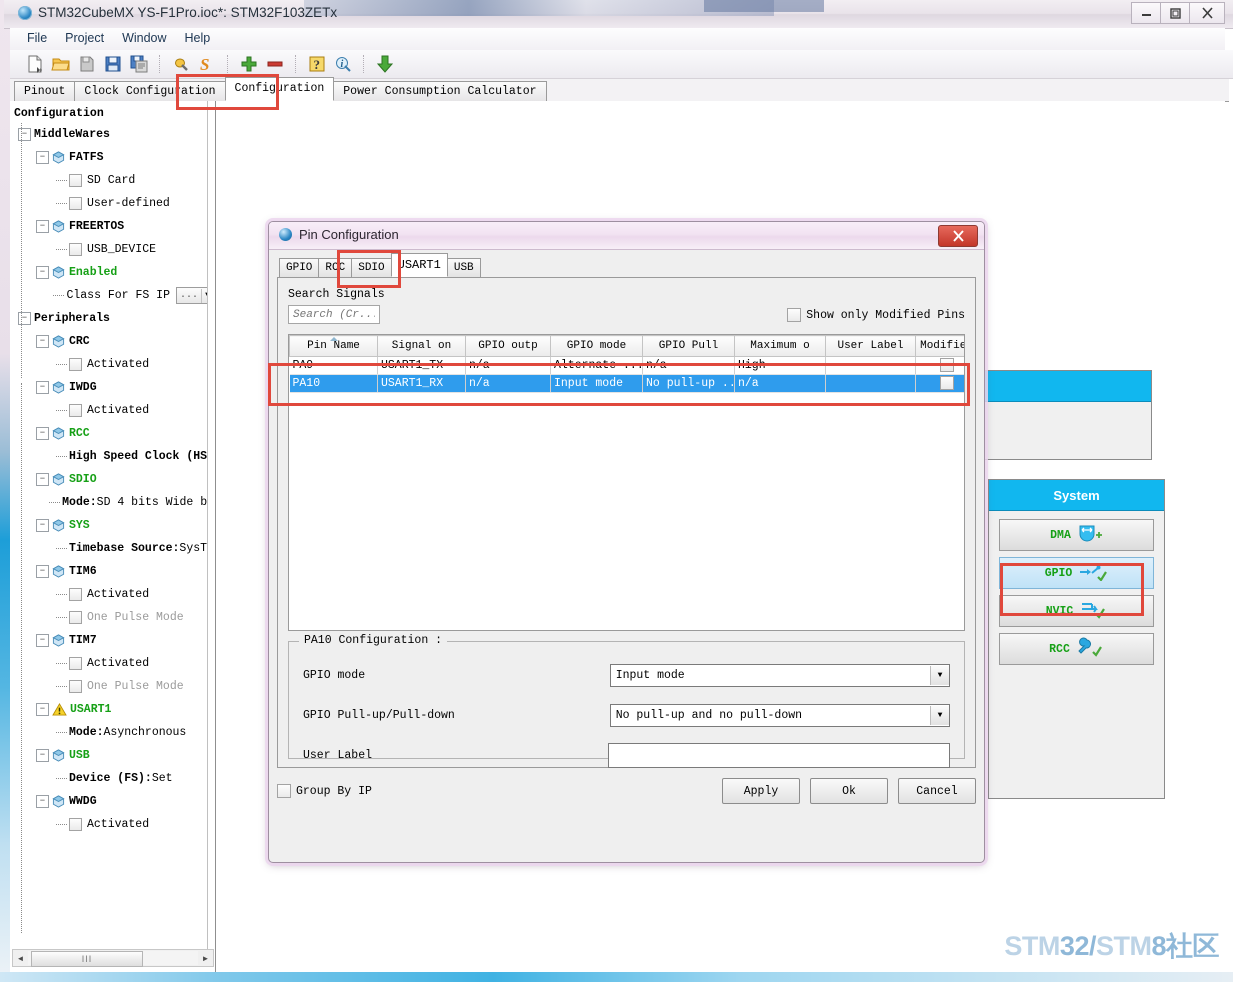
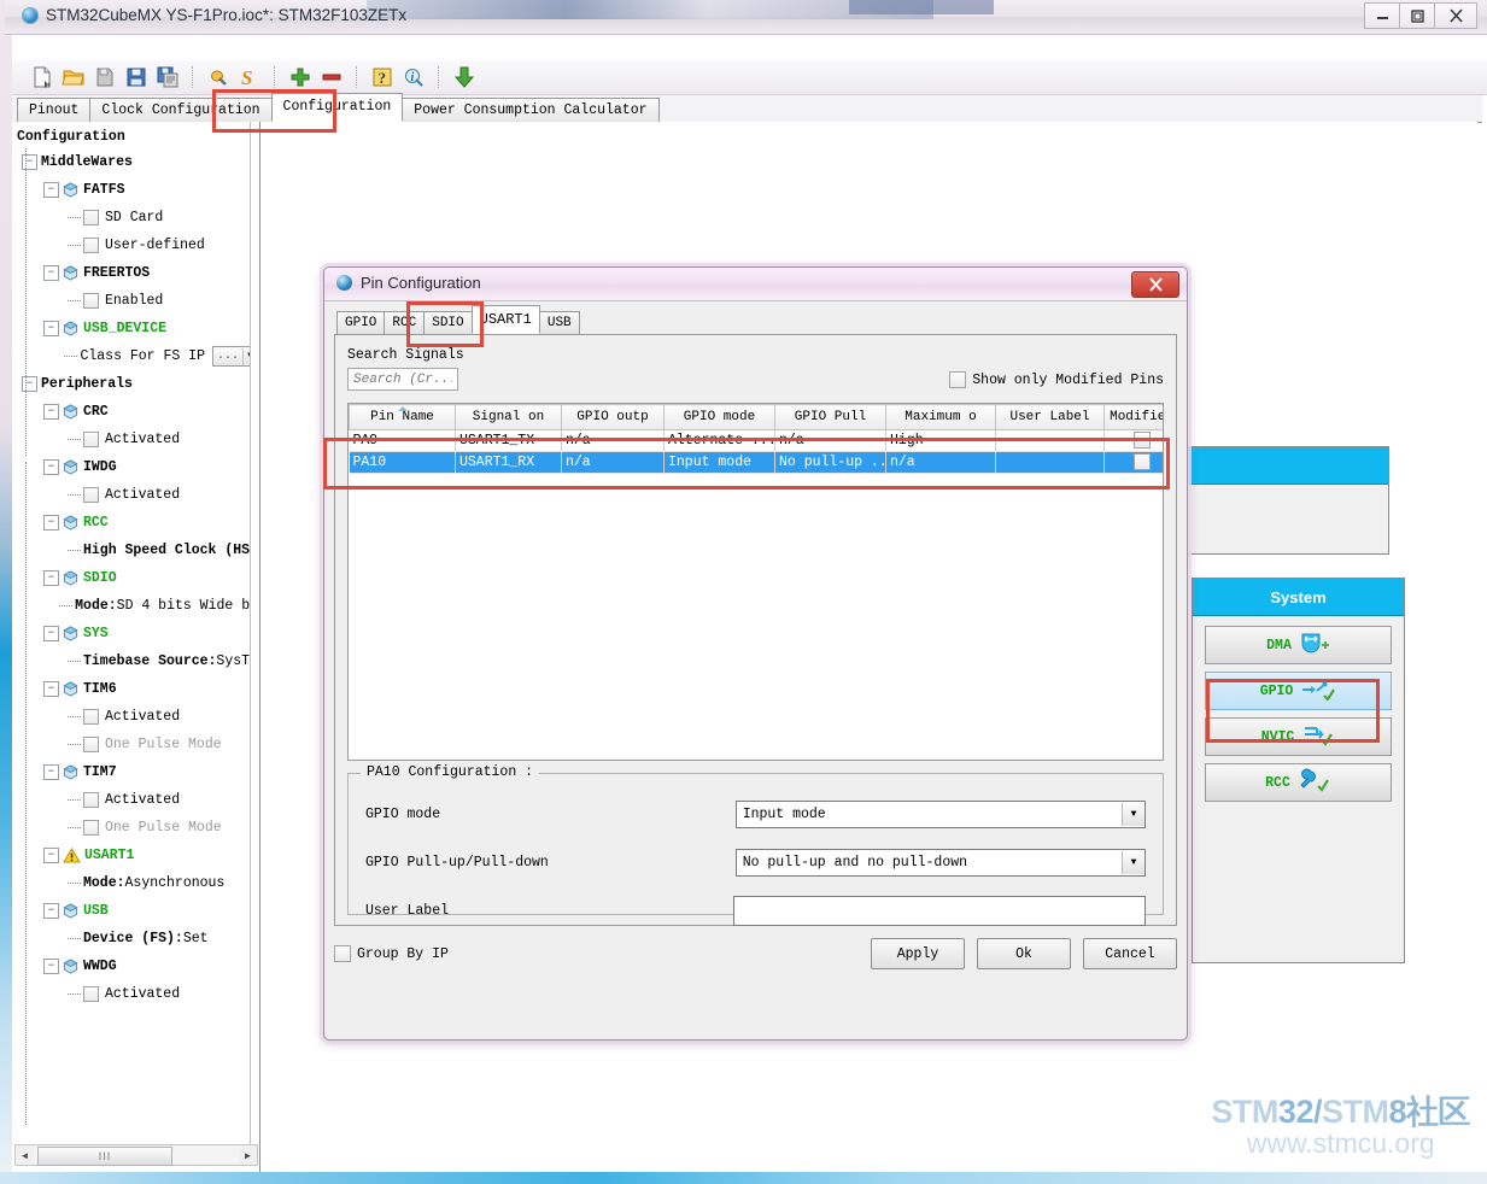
  STM32CubeMX YS-F1Pro.ioc*: STM32F103ZETx
- File
- Project
- Window
- Help
  S
  ?
  i
  Pinout
  Clock Configuration
  Configuration
  Power Consumption Calculator
  Configuration
  −
  MiddleWares
  −
  FATFS
  SD Card
  User-defined
  −
  FREERTOS
- USB_DEVICE
+ Enabled
  −
- Enabled
+ USB_DEVICE
  Class For FS IP
  ...
  −
  Peripherals
  −
  CRC
  Activated
  −
  IWDG
  Activated
  −
  RCC
  High Speed Clock (HS
  −
  SDIO
  Mode:
  SD 4 bits Wide b
  −
  SYS
  Timebase Source:
  SysT
  −
  TIM6
  Activated
  One Pulse Mode
  −
  TIM7
  Activated
  One Pulse Mode
  −
  USART1
  Mode:
  Asynchronous
  −
  USB
  Device (FS):
  Set
  −
  WWDG
  Activated
  ◄
  III
  ►
  System
  DMA
  GPIO
  NVIC
  RCC
  Pin Configuration
  GPIO
  RCC
  SDIO
  USART1
  USB
  Search Signals
  Search (Cr..
  Show only Modified Pins
  Pin Name	Signal on	GPIO outp	GPIO mode	GPIO Pull	Maximum o	User Label	Modifie
  PA9	USART1_TX	n/a	Alternate ...	n/a	High
  PA10	USART1_RX	n/a	Input mode	No pull-up ..	n/a
  PA10 Configuration :
  GPIO mode
  Input mode
  ▼
  GPIO Pull-up/Pull-down
  No pull-up and no pull-down
  ▼
  User Label
  Group By IP
  Apply
  Ok
  Cancel
  STM32/STM8社区
+ www.stmcu.org
